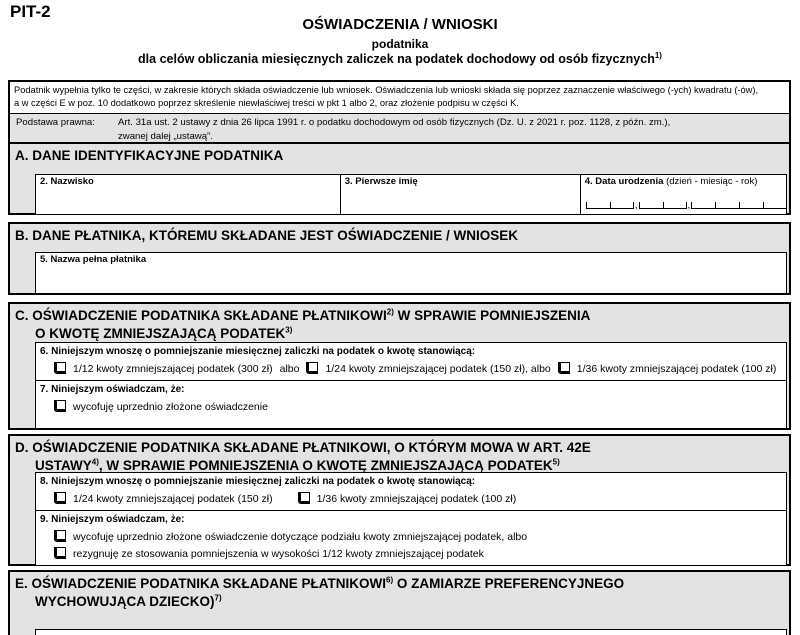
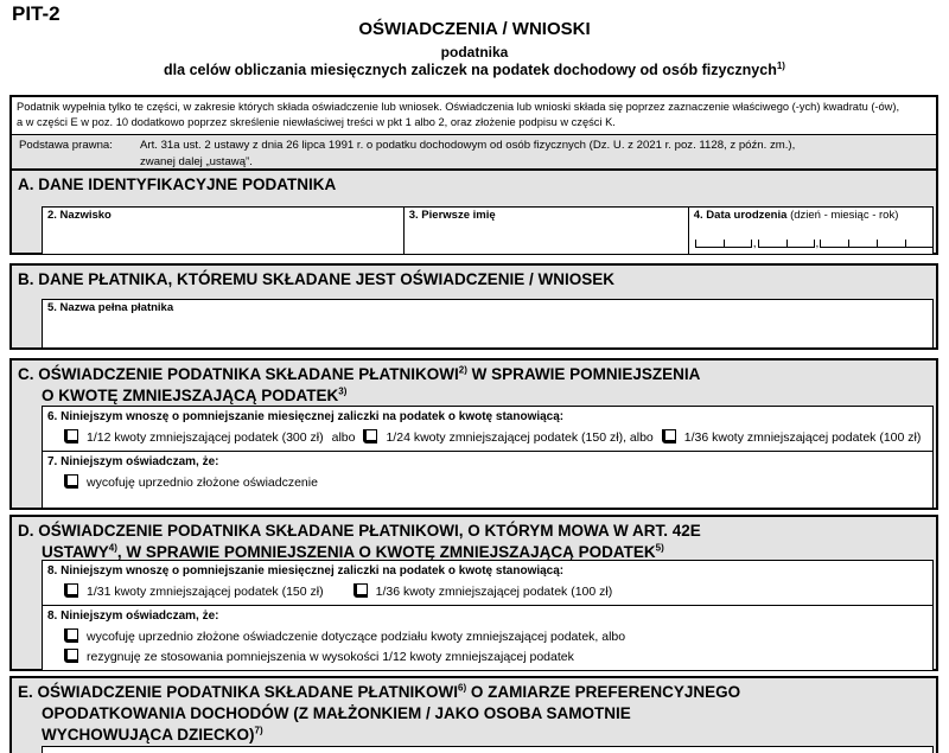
  PIT-2
  OŚWIADCZENIA / WNIOSKI
  podatnika
  dla celów obliczania miesięcznych zaliczek na podatek dochodowy od osób fizycznych1)
  Podatnik wypełnia tylko te części, w zakresie których składa oświadczenie lub wniosek. Oświadczenia lub wnioski składa się poprzez zaznaczenie właściwego (-ych) kwadratu (-ów),
  a w części E w poz. 10 dodatkowo poprzez skreślenie niewłaściwej treści w pkt 1 albo 2, oraz złożenie podpisu w części K.
  Podstawa prawna:
  Art. 31a ust. 2 ustawy z dnia 26 lipca 1991 r. o podatku dochodowym od osób fizycznych (Dz. U. z 2021 r. poz. 1128, z późn. zm.),
  zwanej dalej „ustawą”.
  A. DANE IDENTYFIKACYJNE PODATNIKA
  2. Nazwisko
  3. Pierwsze imię
  4. Data urodzenia (dzień - miesiąc - rok)
  ,
  ,
  B. DANE PŁATNIKA, KTÓREMU SKŁADANE JEST OŚWIADCZENIE / WNIOSEK
  5. Nazwa pełna płatnika
  C. OŚWIADCZENIE PODATNIKA SKŁADANE PŁATNIKOWI2) W SPRAWIE POMNIEJSZENIA
  O KWOTĘ ZMNIEJSZAJĄCĄ PODATEK3)
  6. Niniejszym wnoszę o pomniejszanie miesięcznej zaliczki na podatek o kwotę stanowiącą:
  1/12 kwoty zmniejszającej podatek (300 zł)
  albo
  1/24 kwoty zmniejszającej podatek (150 zł), albo
  1/36 kwoty zmniejszającej podatek (100 zł)
  7. Niniejszym oświadczam, że:
  wycofuję uprzednio złożone oświadczenie
  D. OŚWIADCZENIE PODATNIKA SKŁADANE PŁATNIKOWI, O KTÓRYM MOWA W ART. 42E
  USTAWY4), W SPRAWIE POMNIEJSZENIA O KWOTĘ ZMNIEJSZAJĄCĄ PODATEK5)
  8. Niniejszym wnoszę o pomniejszanie miesięcznej zaliczki na podatek o kwotę stanowiącą:
- 1/24 kwoty zmniejszającej podatek (150 zł)
+ 1/31 kwoty zmniejszającej podatek (150 zł)
  1/36 kwoty zmniejszającej podatek (100 zł)
- 9. Niniejszym oświadczam, że:
+ 8. Niniejszym oświadczam, że:
  wycofuję uprzednio złożone oświadczenie dotyczące podziału kwoty zmniejszającej podatek, albo
  rezygnuję ze stosowania pomniejszenia w wysokości 1/12 kwoty zmniejszającej podatek
  E. OŚWIADCZENIE PODATNIKA SKŁADANE PŁATNIKOWI6) O ZAMIARZE PREFERENCYJNEGO
+ OPODATKOWANIA DOCHODÓW (Z MAŁŻONKIEM / JAKO OSOBA SAMOTNIE
  WYCHOWUJĄCA DZIECKO)7)
